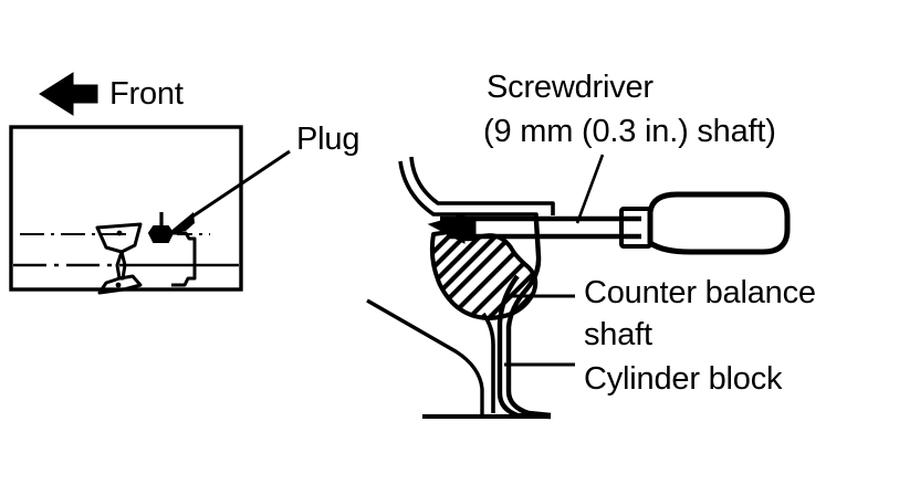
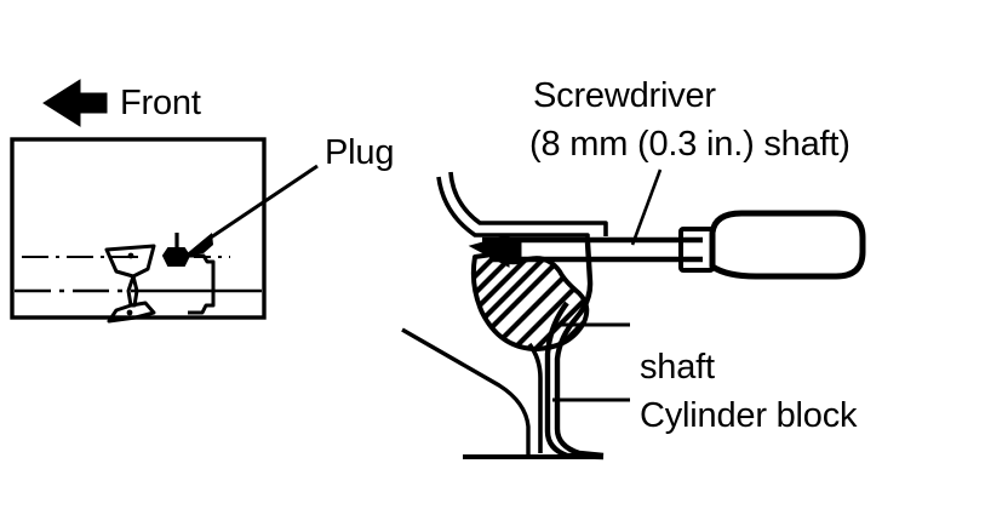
  Front
  Plug
  Screwdriver
- (9 mm (0.3 in.) shaft)
+ (8 mm (0.3 in.) shaft)
- Counter balance
  shaft
  Cylinder block
